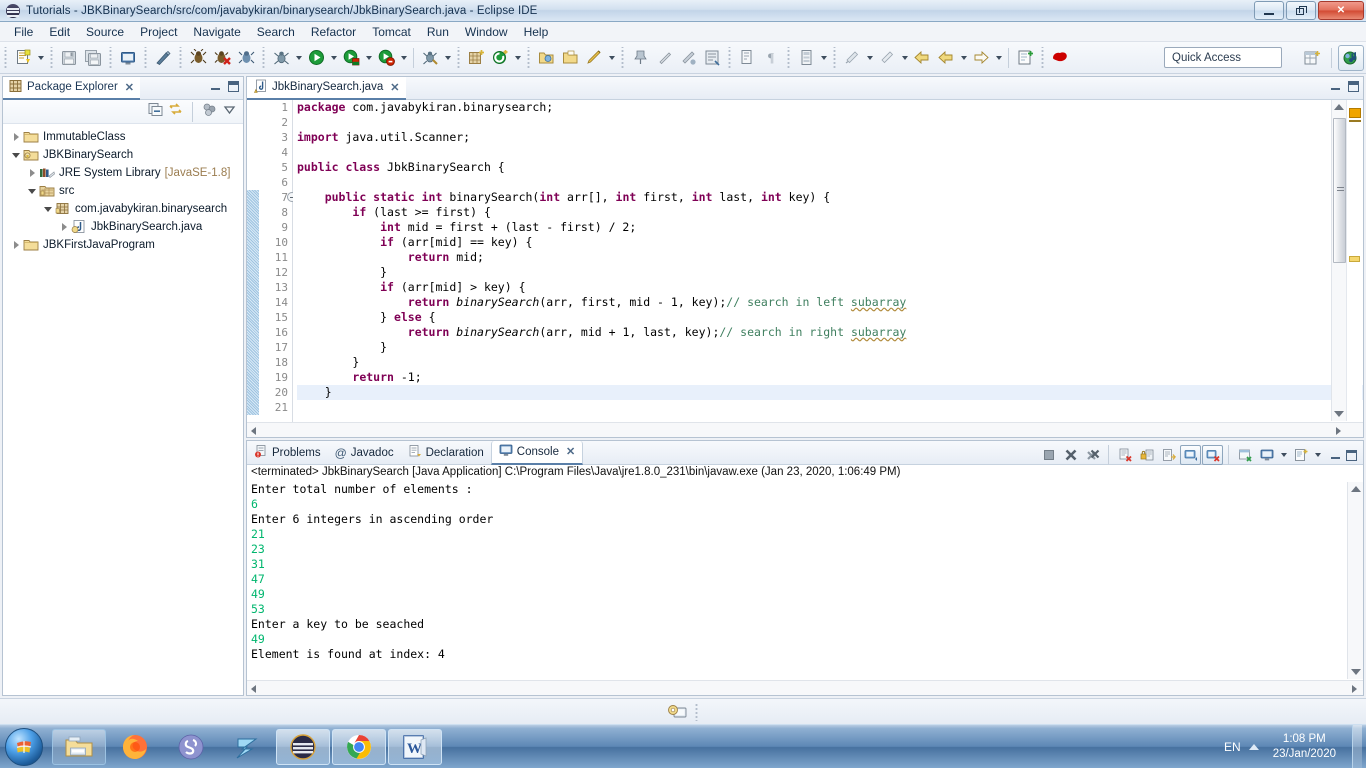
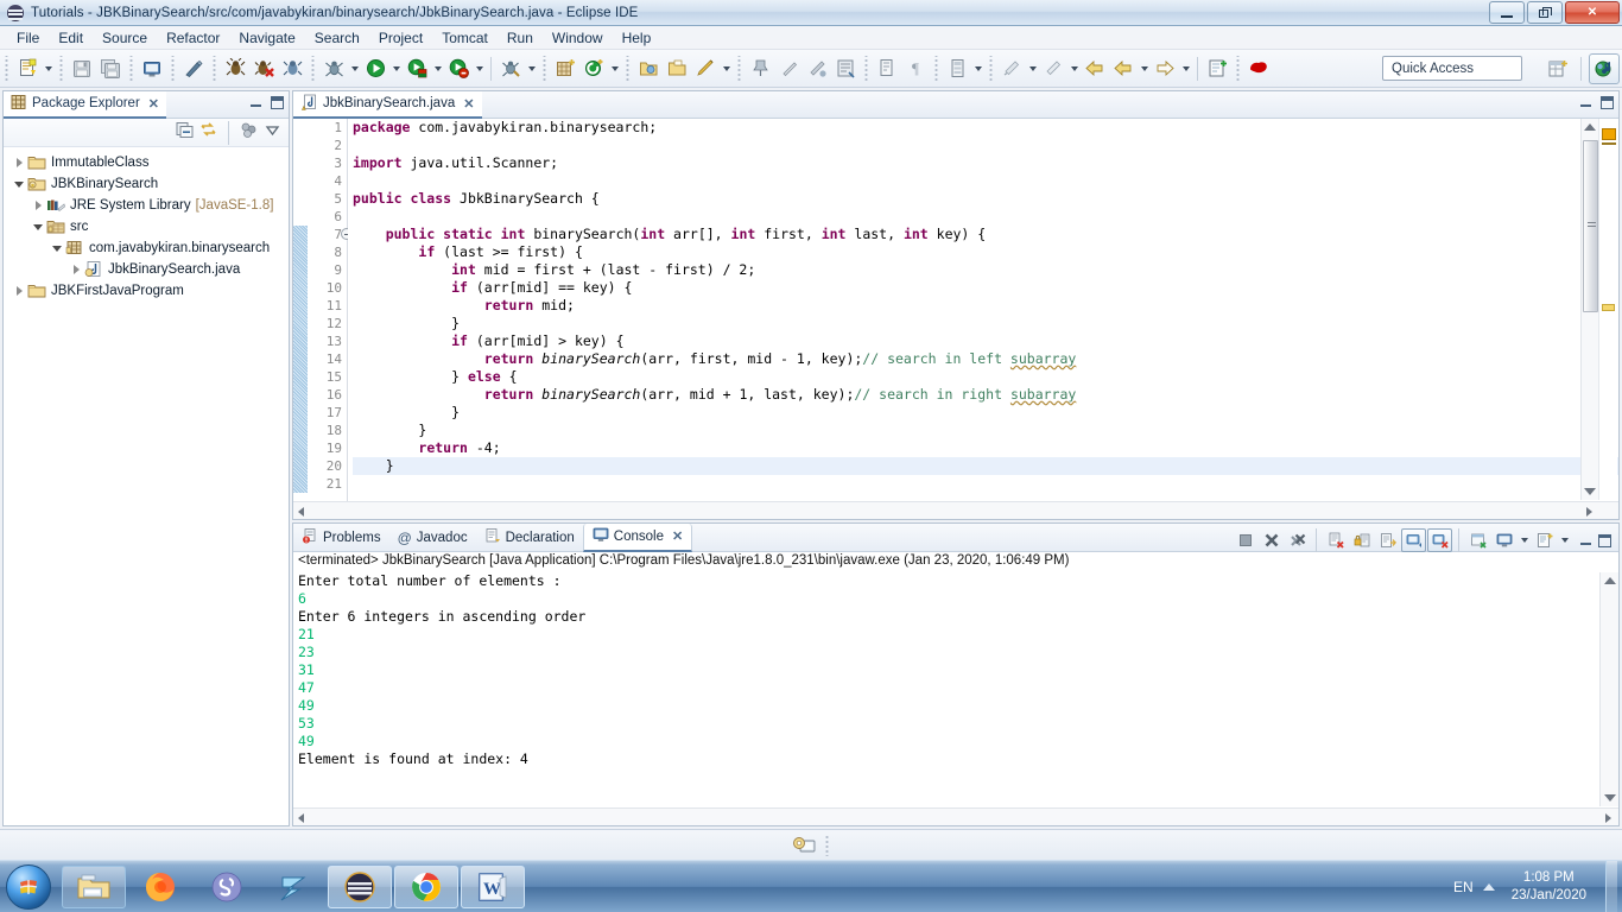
  Tutorials - JBKBinarySearch/src/com/javabykiran/binarysearch/JbkBinarySearch.java - Eclipse IDE
  ✕
  File
  Edit
  Source
- Project
+ Refactor
  Navigate
  Search
- Refactor
+ Project
  Tomcat
  Run
  Window
  Help
  ¶
  Quick Access
  Package Explorer
  ✕
  ImmutableClass
  JBKBinarySearch
  JRE System Library
  [JavaSE-1.8]
  src
  com.javabykiran.binarysearch
  JbkBinarySearch.java
  JBKFirstJavaProgram
  JbkBinarySearch.java
  ✕
  1
  2
  3
  4
  5
  6
  7
  8
  9
  10
  11
  12
  13
  14
  15
  16
  17
  18
  19
  20
  21
  package com.javabykiran.binarysearch;
  import java.util.Scanner;
  public class JbkBinarySearch {
  public static int binarySearch(int arr[], int first, int last, int key) {
  if (last >= first) {
  int mid = first + (last - first) / 2;
  if (arr[mid] == key) {
  return mid;
  }
  if (arr[mid] > key) {
  return binarySearch(arr, first, mid - 1, key);// search in left subarray
  } else {
  return binarySearch(arr, mid + 1, last, key);// search in right subarray
  }
  }
- return -1;
+ return -4;
  }
  Problems
  @
  Javadoc
  Declaration
  Console
  ✕
  <terminated> JbkBinarySearch [Java Application] C:\Program Files\Java\jre1.8.0_231\bin\javaw.exe (Jan 23, 2020, 1:06:49 PM)
  Enter total number of elements :
  6
  Enter 6 integers in ascending order
  21
  23
  31
  47
  49
  53
- Enter a key to be seached
  49
  Element is found at index: 4
  W
  EN
  1:08 PM
  23/Jan/2020
